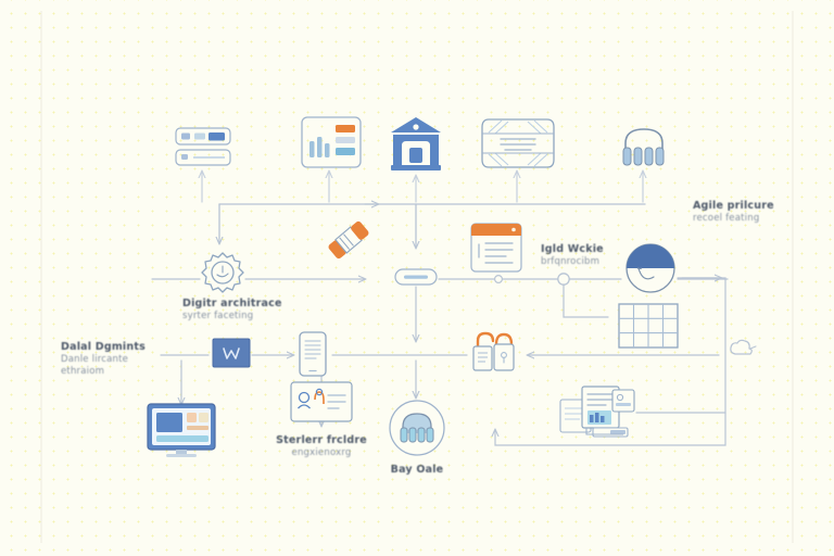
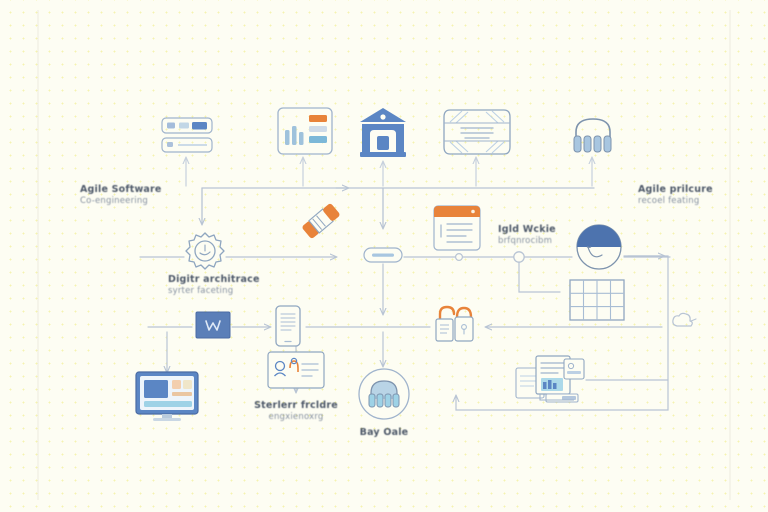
+ Agile Software
+ Co-engineering
  Agile prilcure
  recoel feating
  Digitr architrace
  syrter faceting
- Dalal Dgmints
- Danle lircante
- ethraiom
  Igld Wckie
  brfqnrocibm
  Sterlerr frcldre
  engxienoxrg
  Bay Oale
